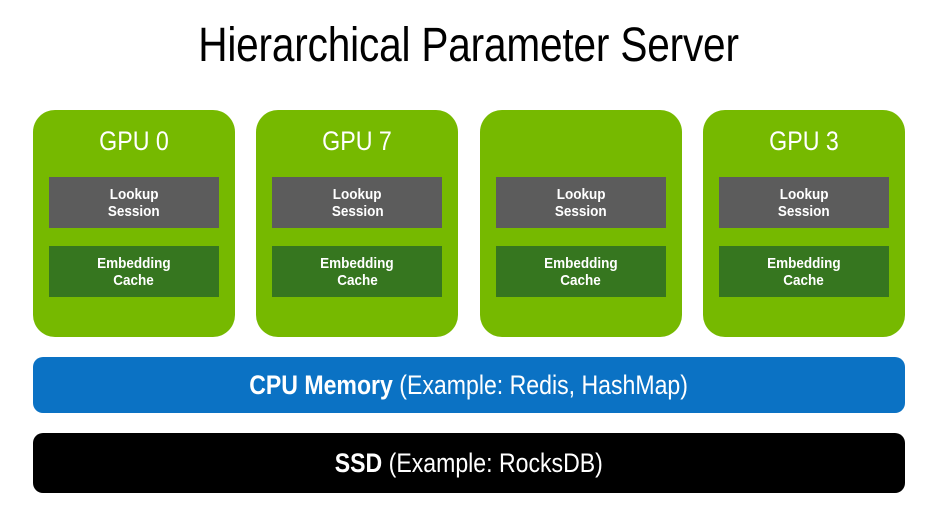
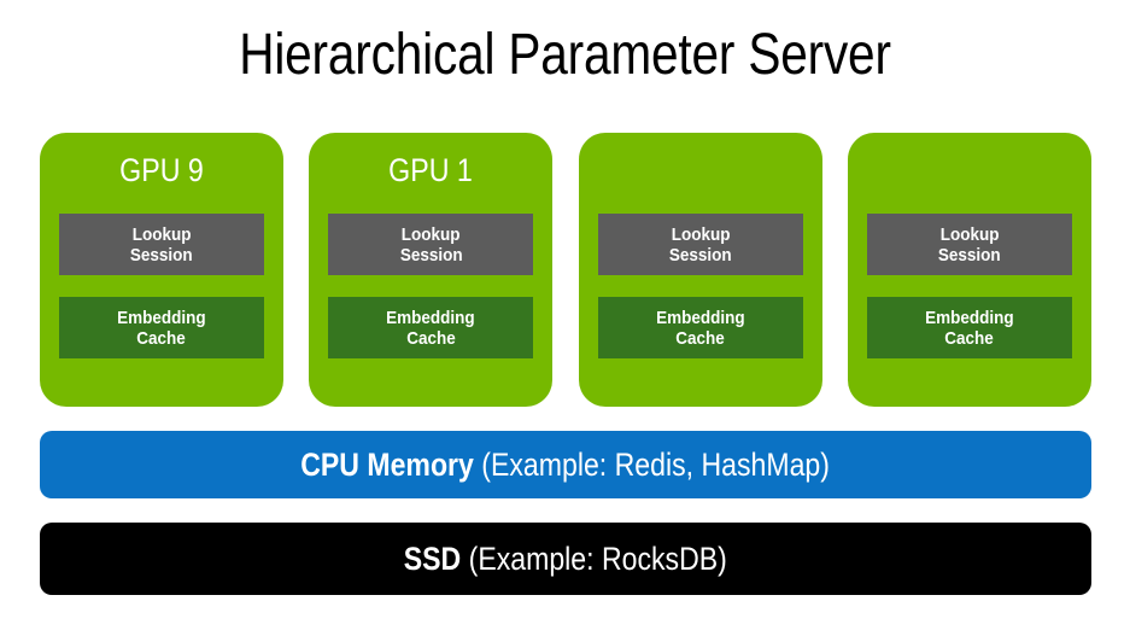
  Hierarchical Parameter Server
- GPU 0
+ GPU 9
  Lookup
  Session
  Embedding
  Cache
- GPU 7
+ GPU 1
  Lookup
  Session
  Embedding
  Cache
  Lookup
  Session
  Embedding
  Cache
- GPU 3
  Lookup
  Session
  Embedding
  Cache
  CPU Memory (Example: Redis, HashMap)
  SSD (Example: RocksDB)
